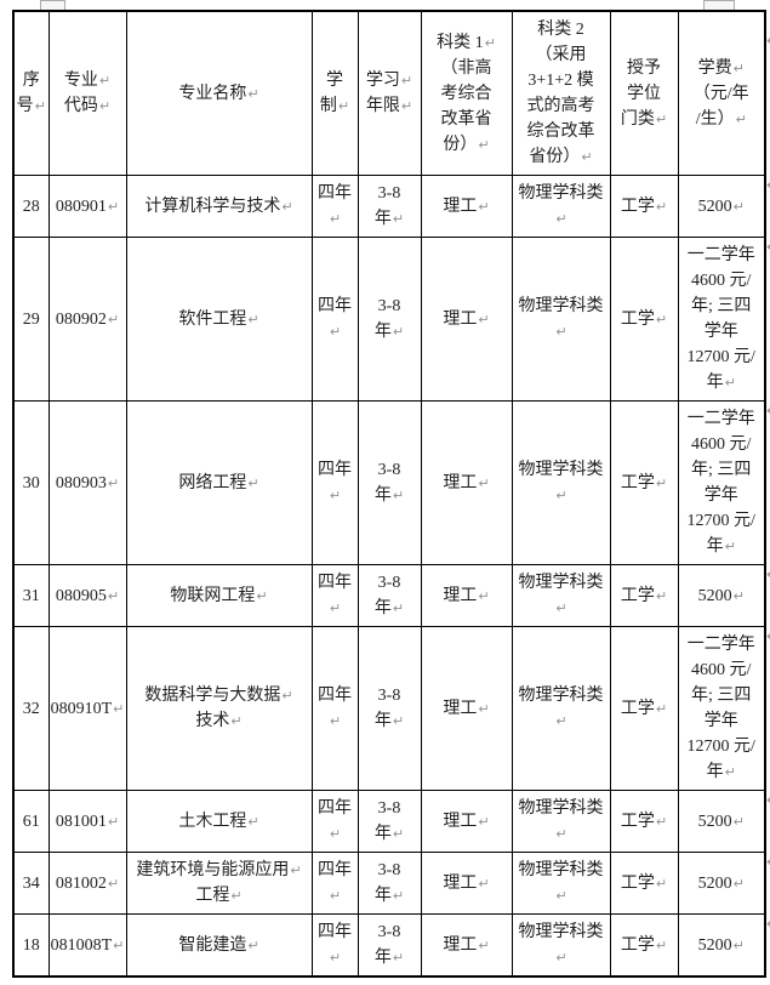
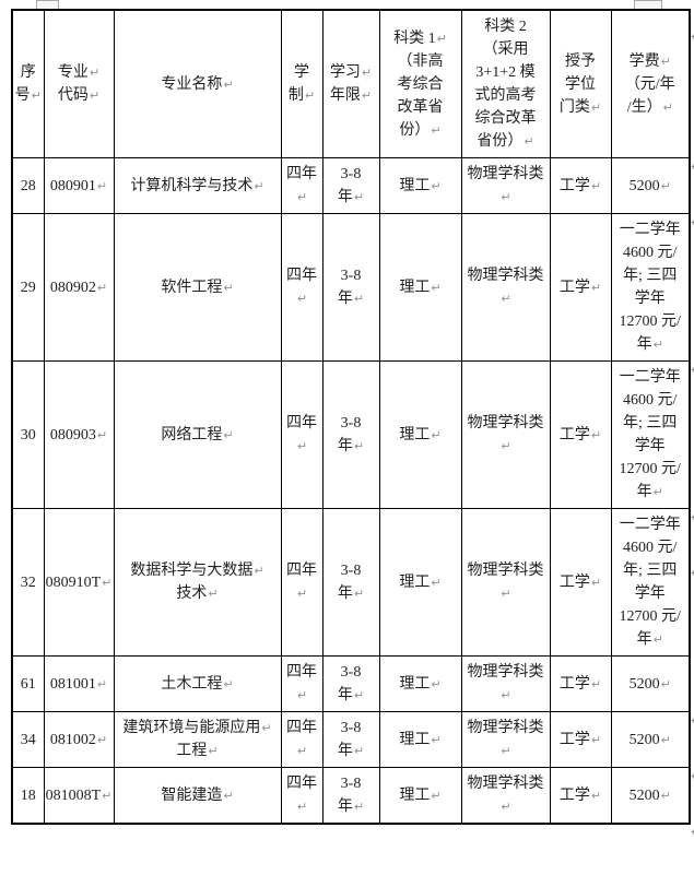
  序 号↵	专业↵ 代码↵	专业名称↵	学 制↵	学习↵ 年限↵	科类 1↵ （非高 考综合 改革省 份）↵	科类 2 （采用 3+1+2 模 式的高考 综合改革 省份）↵	授予 学位 门类↵	学费↵ （元/年 /生）↵
  28	080901↵	计算机科学与技术↵	四年↵	3-8 年↵	理工↵	物理学科类↵	工学↵	5200↵
  29	080902↵	软件工程↵	四年↵	3-8 年↵	理工↵	物理学科类↵	工学↵	一二学年 4600 元/ 年; 三四 学年 12700 元/ 年↵
  30	080903↵	网络工程↵	四年↵	3-8 年↵	理工↵	物理学科类↵	工学↵	一二学年 4600 元/ 年; 三四 学年 12700 元/ 年↵
- 31	080905↵	物联网工程↵	四年↵	3-8 年↵	理工↵	物理学科类↵	工学↵	5200↵
  32	080910T↵	数据科学与大数据↵ 技术↵	四年↵	3-8 年↵	理工↵	物理学科类↵	工学↵	一二学年 4600 元/ 年; 三四 学年 12700 元/ 年↵
  61	081001↵	土木工程↵	四年↵	3-8 年↵	理工↵	物理学科类↵	工学↵	5200↵
  34	081002↵	建筑环境与能源应用↵ 工程↵	四年↵	3-8 年↵	理工↵	物理学科类↵	工学↵	5200↵
  18	081008T↵	智能建造↵	四年↵	3-8 年↵	理工↵	物理学科类↵	工学↵	5200↵
